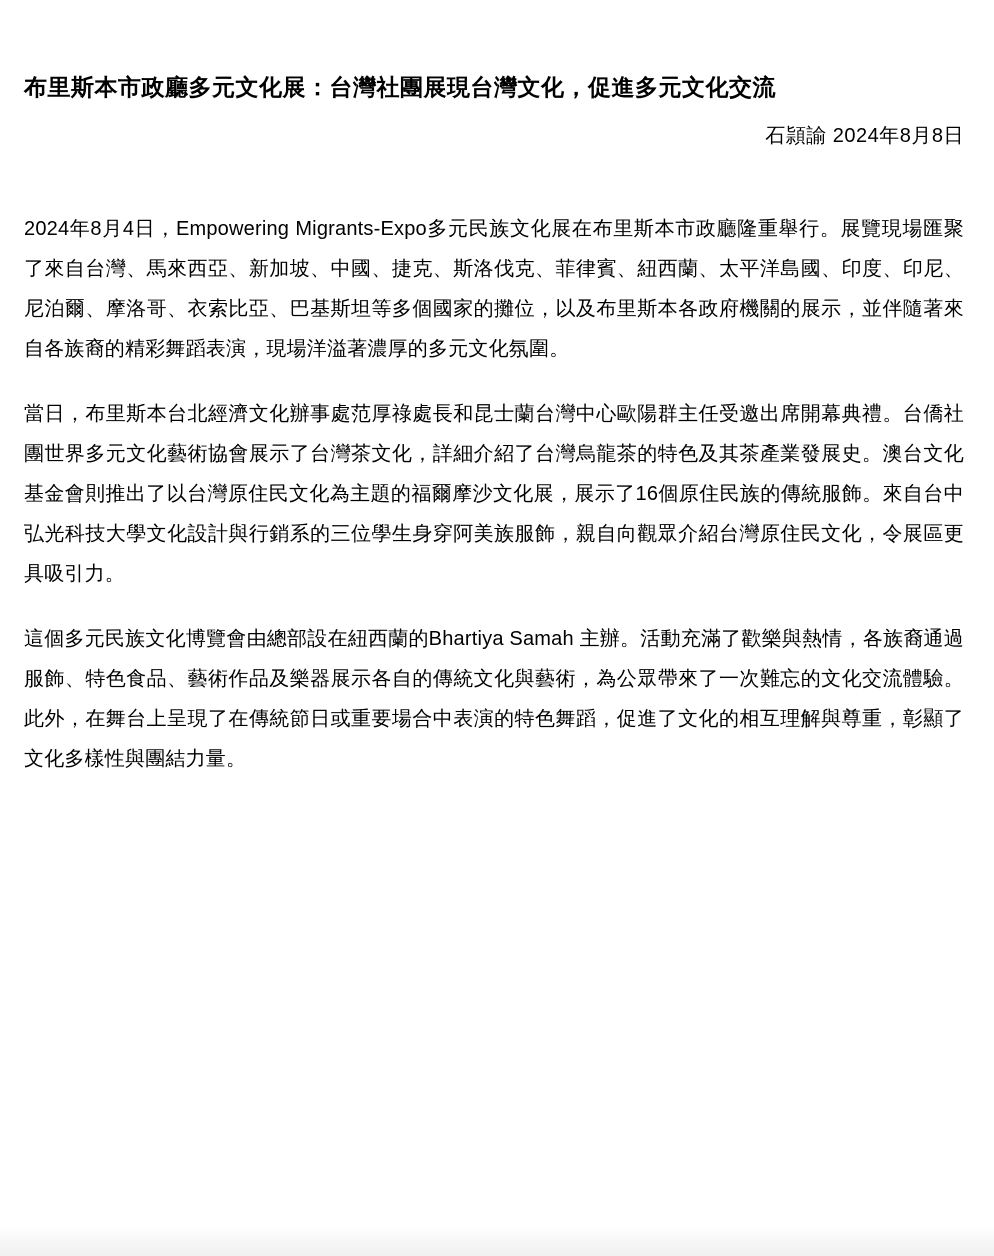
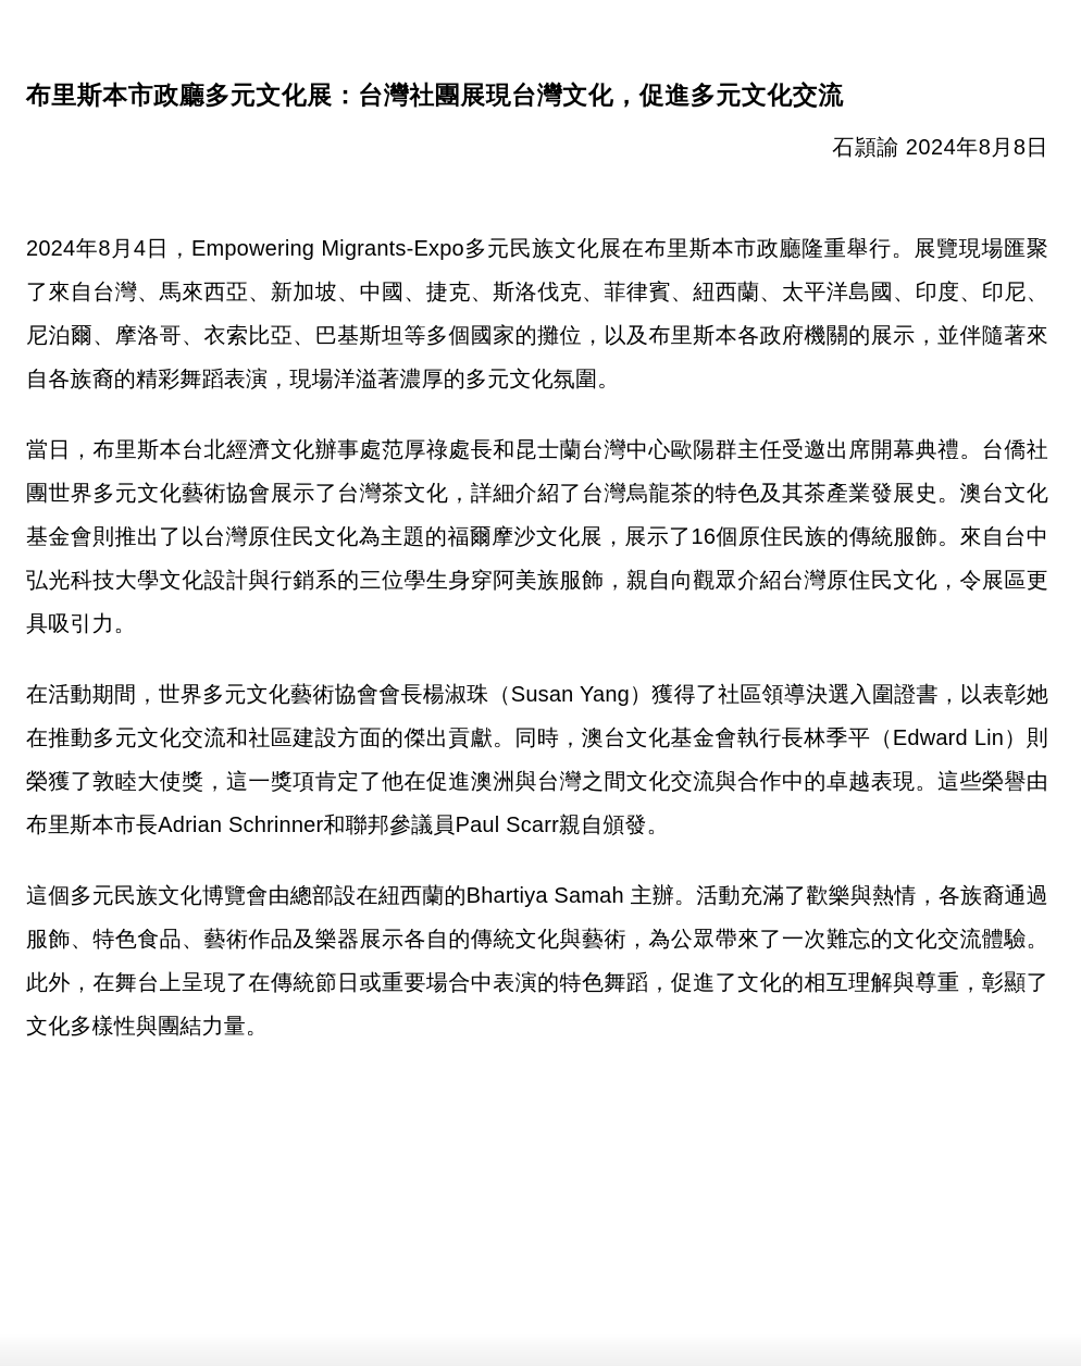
  布里斯本市政廳多元文化展：台灣社團展現台灣文化，促進多元文化交流
  石頴諭 2024年8月8日
  2024年8月4日，Empowering Migrants-Expo多元民族文化展在布里斯本市政廳隆重舉行。展覽現場匯聚了來自台灣、馬來西亞、新加坡、中國、捷克、斯洛伐克、菲律賓、紐西蘭、太平洋島國、印度、印尼、尼泊爾、摩洛哥、衣索比亞、巴基斯坦等多個國家的攤位，以及布里斯本各政府機關的展示，並伴隨著來自各族裔的精彩舞蹈表演，現場洋溢著濃厚的多元文化氛圍。
  當日，布里斯本台北經濟文化辦事處范厚祿處長和昆士蘭台灣中心歐陽群主任受邀出席開幕典禮。台僑社團世界多元文化藝術協會展示了台灣茶文化，詳細介紹了台灣烏龍茶的特色及其茶產業發展史。澳台文化基金會則推出了以台灣原住民文化為主題的福爾摩沙文化展，展示了16個原住民族的傳統服飾。來自台中弘光科技大學文化設計與行銷系的三位學生身穿阿美族服飾，親自向觀眾介紹台灣原住民文化，令展區更具吸引力。
+ 在活動期間，世界多元文化藝術協會會長楊淑珠（Susan Yang）獲得了社區領導決選入圍證書，以表彰她在推動多元文化交流和社區建設方面的傑出貢獻。同時，澳台文化基金會執行長林季平（Edward Lin）則榮獲了敦睦大使獎，這一獎項肯定了他在促進澳洲與台灣之間文化交流與合作中的卓越表現。這些榮譽由布里斯本市長Adrian Schrinner和聯邦參議員Paul Scarr親自頒發。
  這個多元民族文化博覽會由總部設在紐西蘭的Bhartiya Samah 主辦。活動充滿了歡樂與熱情，各族裔通過服飾、特色食品、藝術作品及樂器展示各自的傳統文化與藝術，為公眾帶來了一次難忘的文化交流體驗。此外，在舞台上呈現了在傳統節日或重要場合中表演的特色舞蹈，促進了文化的相互理解與尊重，彰顯了文化多樣性與團結力量。
